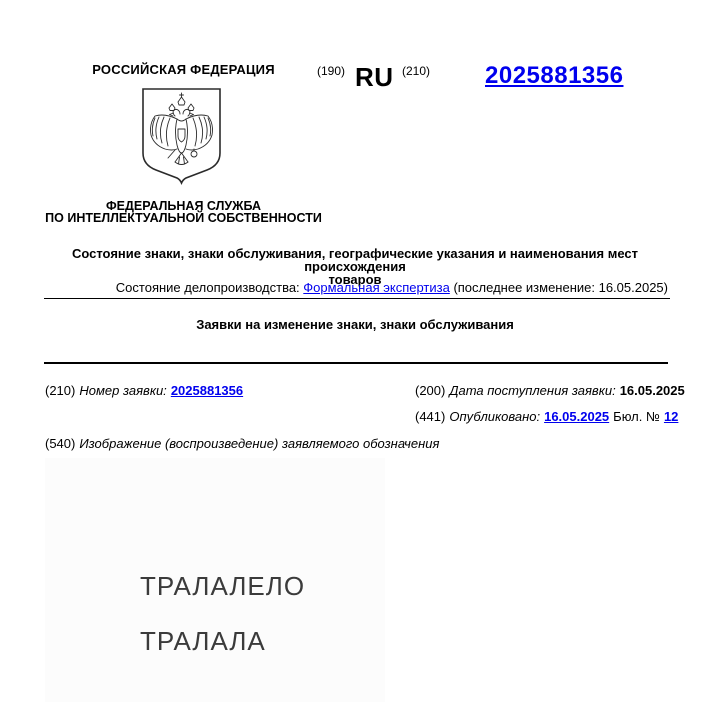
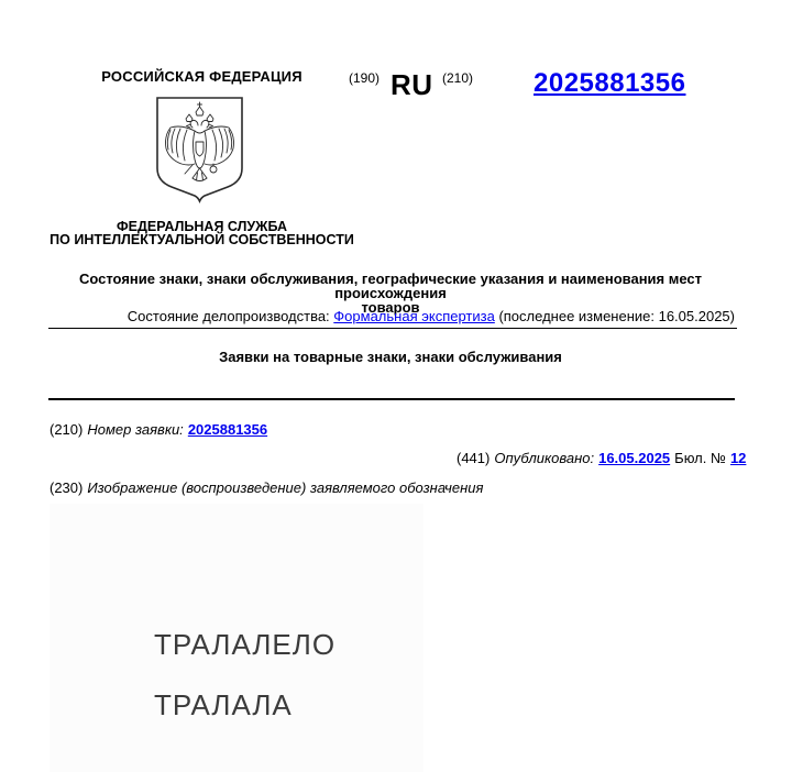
  РОССИЙСКАЯ ФЕДЕРАЦИЯ
  (190)
  RU
  (210)
  2025881356
  ФЕДЕРАЛЬНАЯ СЛУЖБА
  ПО ИНТЕЛЛЕКТУАЛЬНОЙ СОБСТВЕННОСТИ
  Состояние знаки, знаки обслуживания, географические указания и наименования мест происхождения
  товаров
  Состояние делопроизводства: Формальная экспертиза (последнее изменение: 16.05.2025)
- Заявки на изменение знаки, знаки обслуживания
+ Заявки на товарные знаки, знаки обслуживания
  (210) Номер заявки: 2025881356
- (200) Дата поступления заявки: 16.05.2025
  (441) Опубликовано: 16.05.2025 Бюл. № 12
- (540) Изображение (воспроизведение) заявляемого обозначения
+ (230) Изображение (воспроизведение) заявляемого обозначения
  ТРАЛАЛЕЛО
  ТРАЛАЛА
